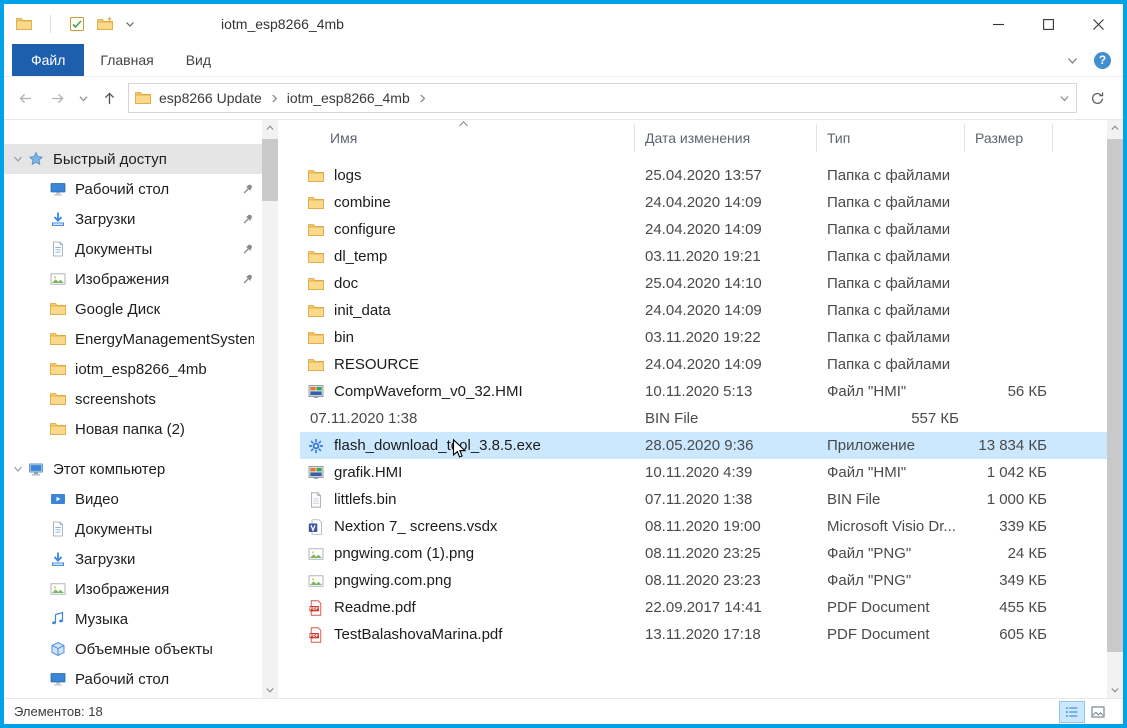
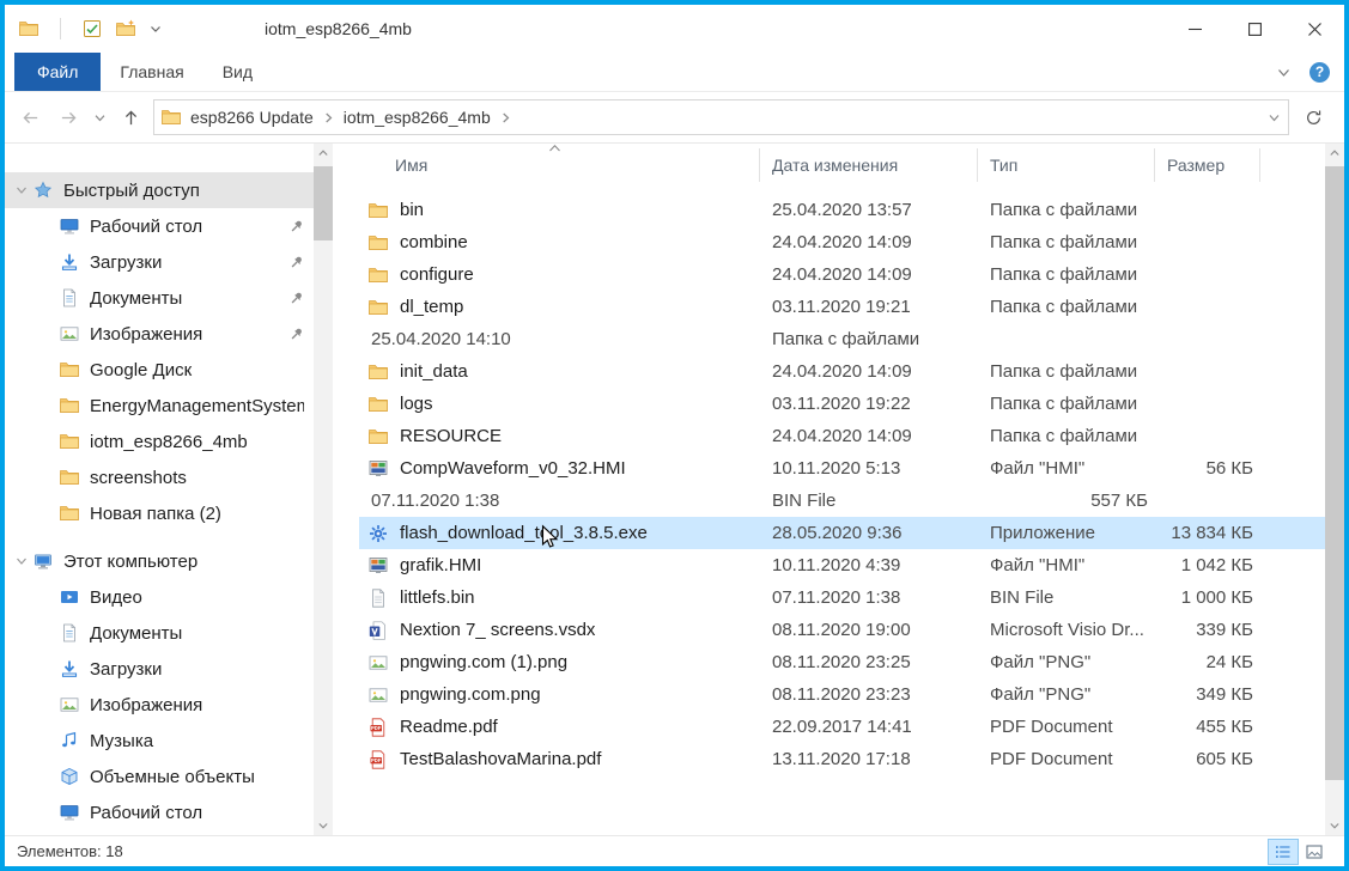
  iotm_esp8266_4mb
  Файл
  Главная
  Вид
  ?
  esp8266 Update
  iotm_esp8266_4mb
  Быстрый доступ
  Рабочий стол
  Загрузки
  Документы
  Изображения
  Google Диск
  EnergyManagementSystem
  iotm_esp8266_4mb
  screenshots
  Новая папка (2)
  Этот компьютер
  Видео
  Документы
  Загрузки
  Изображения
  Музыка
  Объемные объекты
  Рабочий стол
  Имя
  Дата изменения
  Тип
  Размер
- logs
+ bin
  25.04.2020 13:57
  Папка с файлами
  combine
  24.04.2020 14:09
  Папка с файлами
  configure
  24.04.2020 14:09
  Папка с файлами
  dl_temp
  03.11.2020 19:21
  Папка с файлами
- doc
  25.04.2020 14:10
  Папка с файлами
  init_data
  24.04.2020 14:09
  Папка с файлами
- bin
+ logs
  03.11.2020 19:22
  Папка с файлами
  RESOURCE
  24.04.2020 14:09
  Папка с файлами
  CompWaveform_v0_32.HMI
  10.11.2020 5:13
  Файл "HMI"
  56 КБ
  07.11.2020 1:38
  BIN File
  557 КБ
  flash_download_tol_3.8.5.exe
  28.05.2020 9:36
  Приложение
  13 834 КБ
  grafik.HMI
  10.11.2020 4:39
  Файл "HMI"
  1 042 КБ
  littlefs.bin
  07.11.2020 1:38
  BIN File
  1 000 КБ
  Nextion 7_ screens.vsdx
  08.11.2020 19:00
  Microsoft Visio Dr...
  339 КБ
  pngwing.com (1).png
  08.11.2020 23:25
  Файл "PNG"
  24 КБ
  pngwing.com.png
  08.11.2020 23:23
  Файл "PNG"
  349 КБ
  Readme.pdf
  22.09.2017 14:41
  PDF Document
  455 КБ
  TestBalashovaMarina.pdf
  13.11.2020 17:18
  PDF Document
  605 КБ
  Элементов: 18
